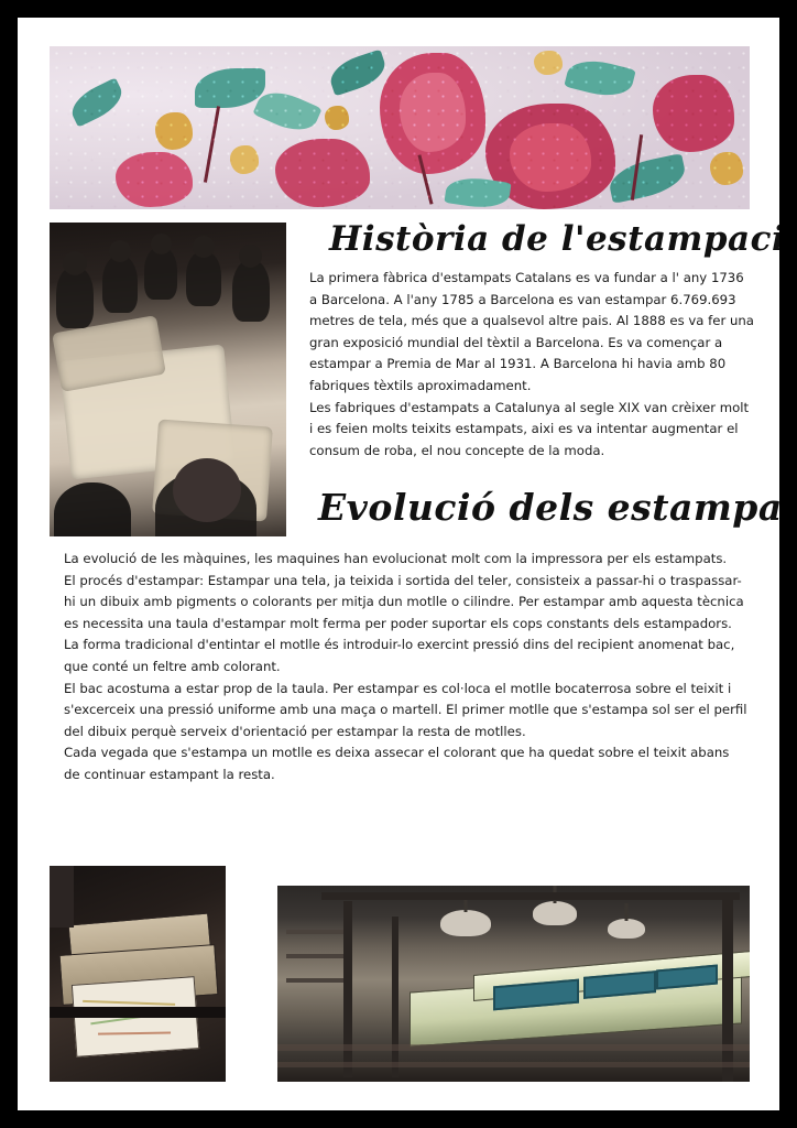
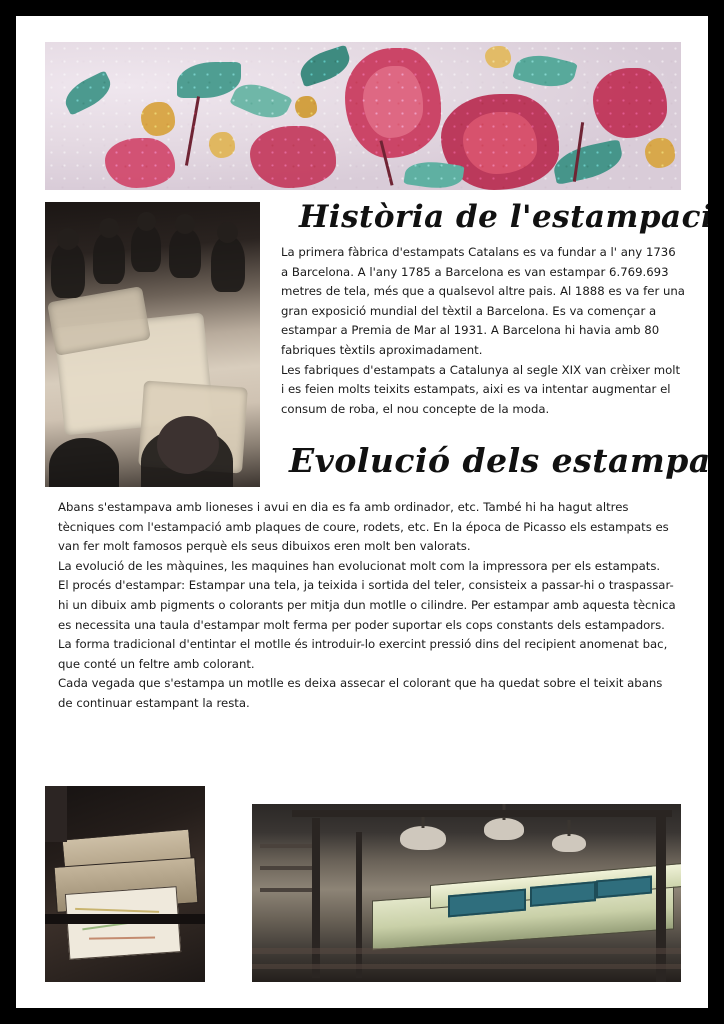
  Història de l'estampaci
  La primera fàbrica d'estampats Catalans es va fundar a l' any 1736 a Barcelona. A l'any 1785 a Barcelona es van estampar 6.769.693 metres de tela, més que a qualsevol altre pais. Al 1888 es va fer una gran exposició mundial del tèxtil a Barcelona. Es va començar a estampar a Premia de Mar al 1931. A Barcelona hi havia amb 80 fabriques tèxtils aproximadament.
  Les fabriques d'estampats a Catalunya al segle XIX van crèixer molt i es feien molts teixits estampats, aixi es va intentar augmentar el consum de roba, el nou concepte de la moda.
  Evolució dels estampa
+ Abans s'estampava amb lioneses i avui en dia es fa amb ordinador, etc. També hi ha hagut altres tècniques com l'estampació amb plaques de coure, rodets, etc. En la época de Picasso els estampats es van fer molt famosos perquè els seus dibuixos eren molt ben valorats.
  La evolució de les màquines, les maquines han evolucionat molt com la impressora per els estampats.
  El procés d'estampar: Estampar una tela, ja teixida i sortida del teler, consisteix a passar-hi o traspassar-hi un dibuix amb pigments o colorants per mitja dun motlle o cilindre. Per estampar amb aquesta tècnica es necessita una taula d'estampar molt ferma per poder suportar els cops constants dels estampadors. La forma tradicional d'entintar el motlle és introduir-lo exercint pressió dins del recipient anomenat bac, que conté un feltre amb colorant.
- El bac acostuma a estar prop de la taula. Per estampar es col·loca el motlle bocaterrosa sobre el teixit i s'excerceix una pressió uniforme amb una maça o martell. El primer motlle que s'estampa sol ser el perfil del dibuix perquè serveix d'orientació per estampar la resta de motlles.
  Cada vegada que s'estampa un motlle es deixa assecar el colorant que ha quedat sobre el teixit abans de continuar estampant la resta.
